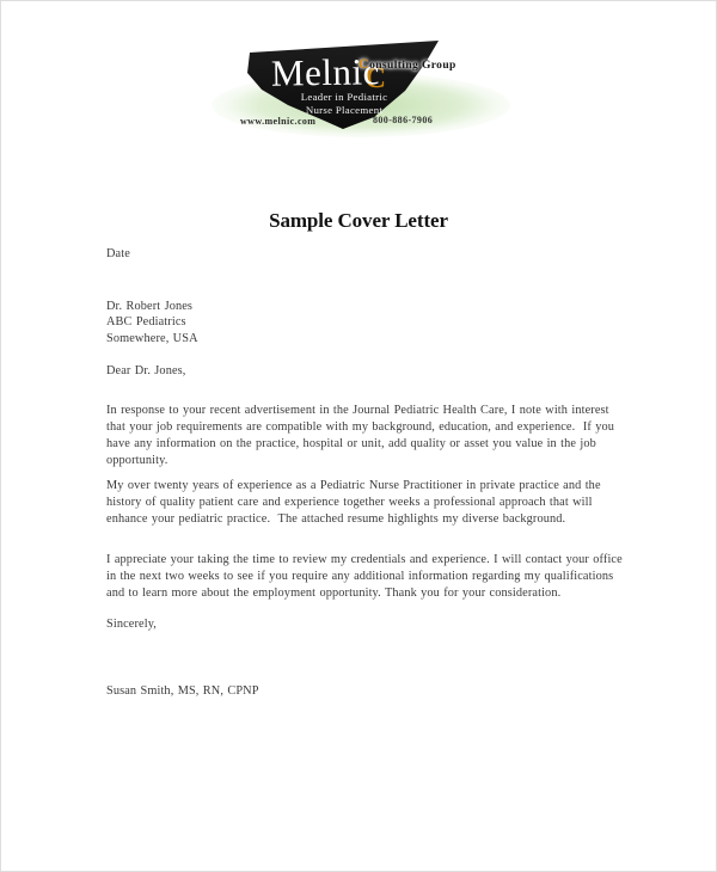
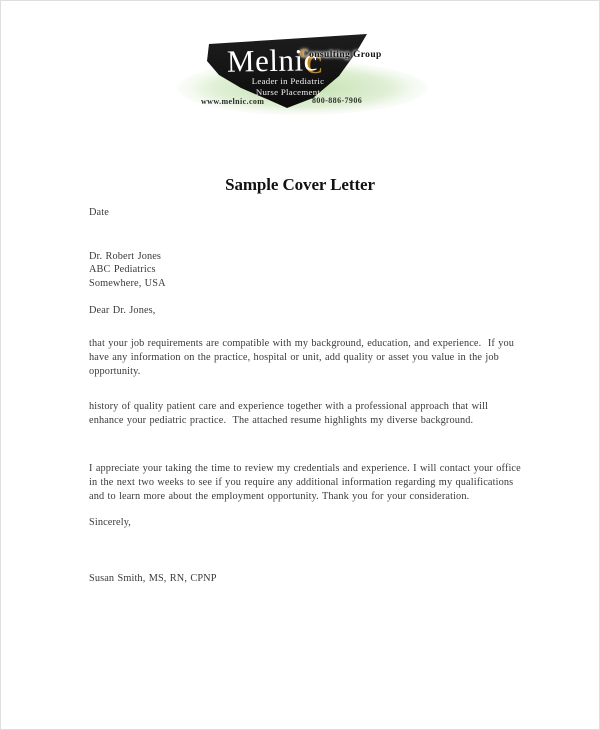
  C
  Melnic
  Consulting Group
  Leader in Pediatric
  Nurse Placement
  www.melnic.com
  800-886-7906
  Sample Cover Letter
  Date
  Dr. Robert Jones
  ABC Pediatrics
  Somewhere, USA
  Dear Dr. Jones,
- In response to your recent advertisement in the Journal Pediatric Health Care, I note with interest
  that your job requirements are compatible with my background, education, and experience. If you
  have any information on the practice, hospital or unit, add quality or asset you value in the job
  opportunity.
- My over twenty years of experience as a Pediatric Nurse Practitioner in private practice and the
- history of quality patient care and experience together weeks a professional approach that will
+ history of quality patient care and experience together with a professional approach that will
  enhance your pediatric practice. The attached resume highlights my diverse background.
  I appreciate your taking the time to review my credentials and experience. I will contact your office
  in the next two weeks to see if you require any additional information regarding my qualifications
  and to learn more about the employment opportunity. Thank you for your consideration.
  Sincerely,
  Susan Smith, MS, RN, CPNP
